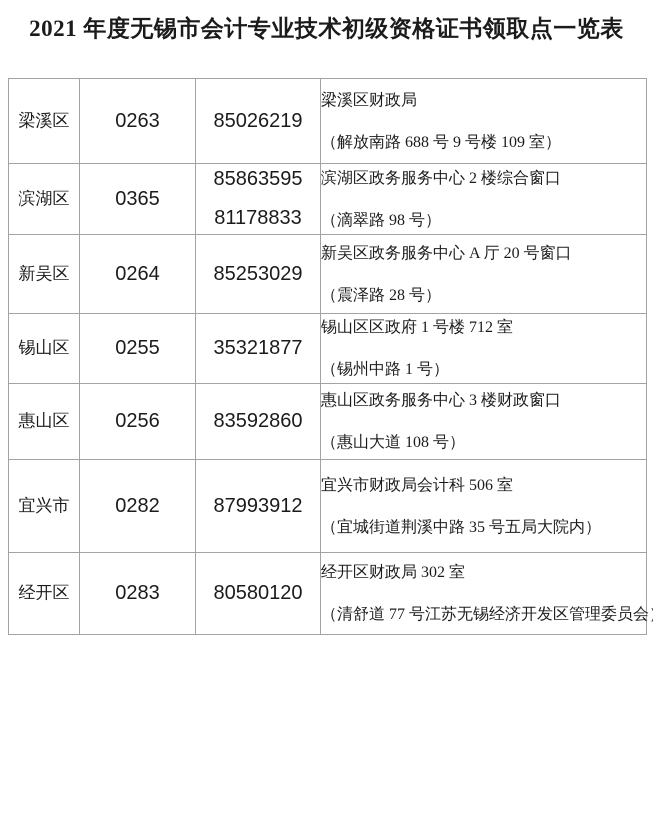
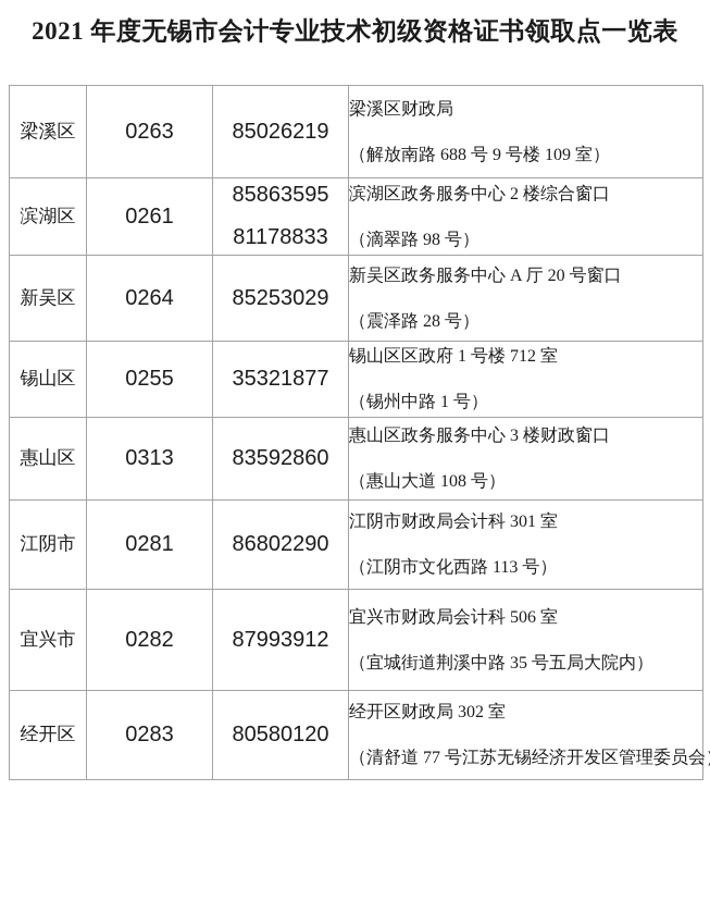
  2021 年度无锡市会计专业技术初级资格证书领取点一览表
  梁溪区	0263	85026219	梁溪区财政局 （解放南路 688 号 9 号楼 109 室）
- 滨湖区	0365	85863595 81178833	滨湖区政务服务中心 2 楼综合窗口 （滴翠路 98 号）
+ 滨湖区	0261	85863595 81178833	滨湖区政务服务中心 2 楼综合窗口 （滴翠路 98 号）
  新吴区	0264	85253029	新吴区政务服务中心 A 厅 20 号窗口 （震泽路 28 号）
  锡山区	0255	35321877	锡山区区政府 1 号楼 712 室 （锡州中路 1 号）
- 惠山区	0256	83592860	惠山区政务服务中心 3 楼财政窗口 （惠山大道 108 号）
+ 惠山区	0313	83592860	惠山区政务服务中心 3 楼财政窗口 （惠山大道 108 号）
+ 江阴市	0281	86802290	江阴市财政局会计科 301 室 （江阴市文化西路 113 号）
  宜兴市	0282	87993912	宜兴市财政局会计科 506 室 （宜城街道荆溪中路 35 号五局大院内）
  经开区	0283	80580120	经开区财政局 302 室 （清舒道 77 号江苏无锡经济开发区管理委员会
